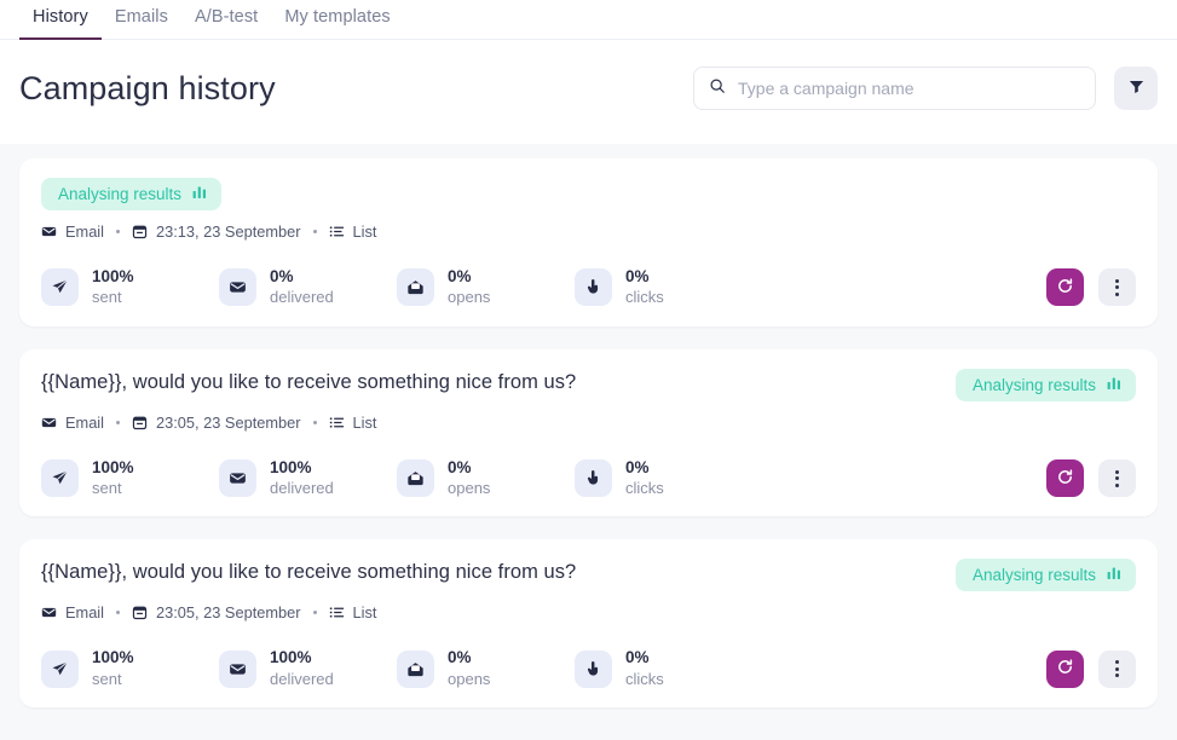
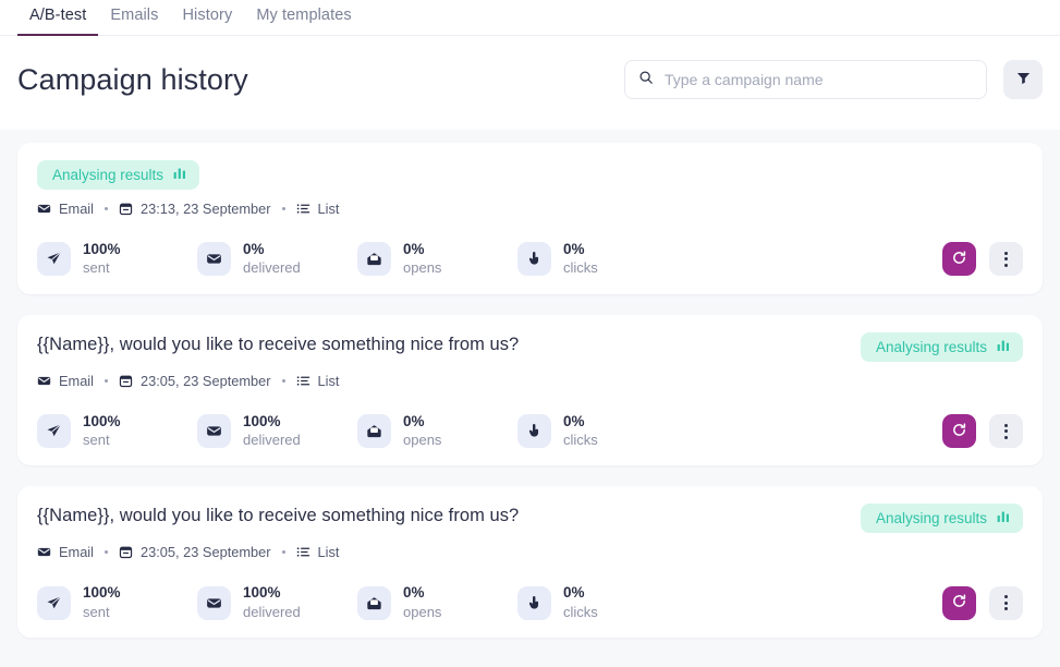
- History
+ A/B-test
  Emails
- A/B-test
+ History
  My templates
  Campaign history
  Type a campaign name
  Analysing results
  Email
  23:13, 23 September
  List
  100%
  sent
  0%
  delivered
  0%
  opens
  0%
  clicks
  {{Name}}, would you like to receive something nice from us?
  Analysing results
  Email
  23:05, 23 September
  List
  100%
  sent
  100%
  delivered
  0%
  opens
  0%
  clicks
  {{Name}}, would you like to receive something nice from us?
  Analysing results
  Email
  23:05, 23 September
  List
  100%
  sent
  100%
  delivered
  0%
  opens
  0%
  clicks
